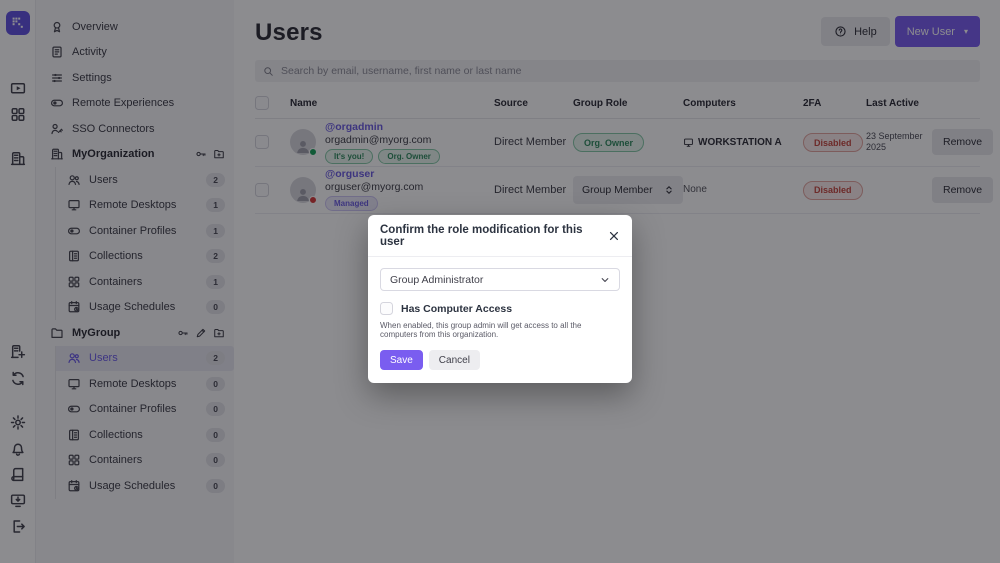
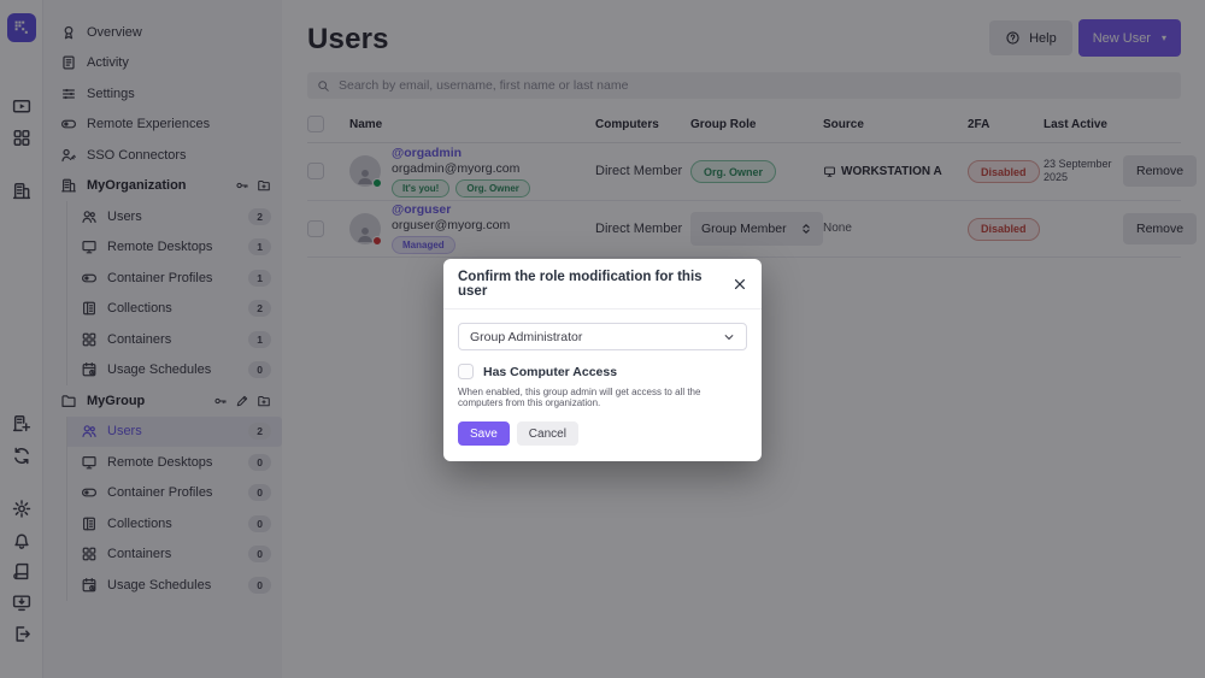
  Overview
  Activity
  Settings
  Remote Experiences
  SSO Connectors
  MyOrganization
  Users
  2
  Remote Desktops
  1
  Container Profiles
  1
  Collections
  2
  Containers
  1
  Usage Schedules
  0
  MyGroup
  Users
  2
  Remote Desktops
  0
  Container Profiles
  0
  Collections
  0
  Containers
  0
  Usage Schedules
  0
  Users
  Help
  New User
  ▾
  Search by email, username, first name or last name
  Name
- Source
+ Computers
  Group Role
- Computers
+ Source
  2FA
  Last Active
  @orgadmin
  orgadmin@myorg.com
  It's you!
  Org. Owner
  Direct Member
  Org. Owner
  WORKSTATION A
  Disabled
  23 September 2025
  Remove
  @orguser
  orguser@myorg.com
  Managed
  Direct Member
  Group Member
  None
  Disabled
  Remove
  Confirm the role modification for this user
  Group Administrator
  Has Computer Access
  When enabled, this group admin will get access to all the computers from this organization.
  Save
  Cancel
